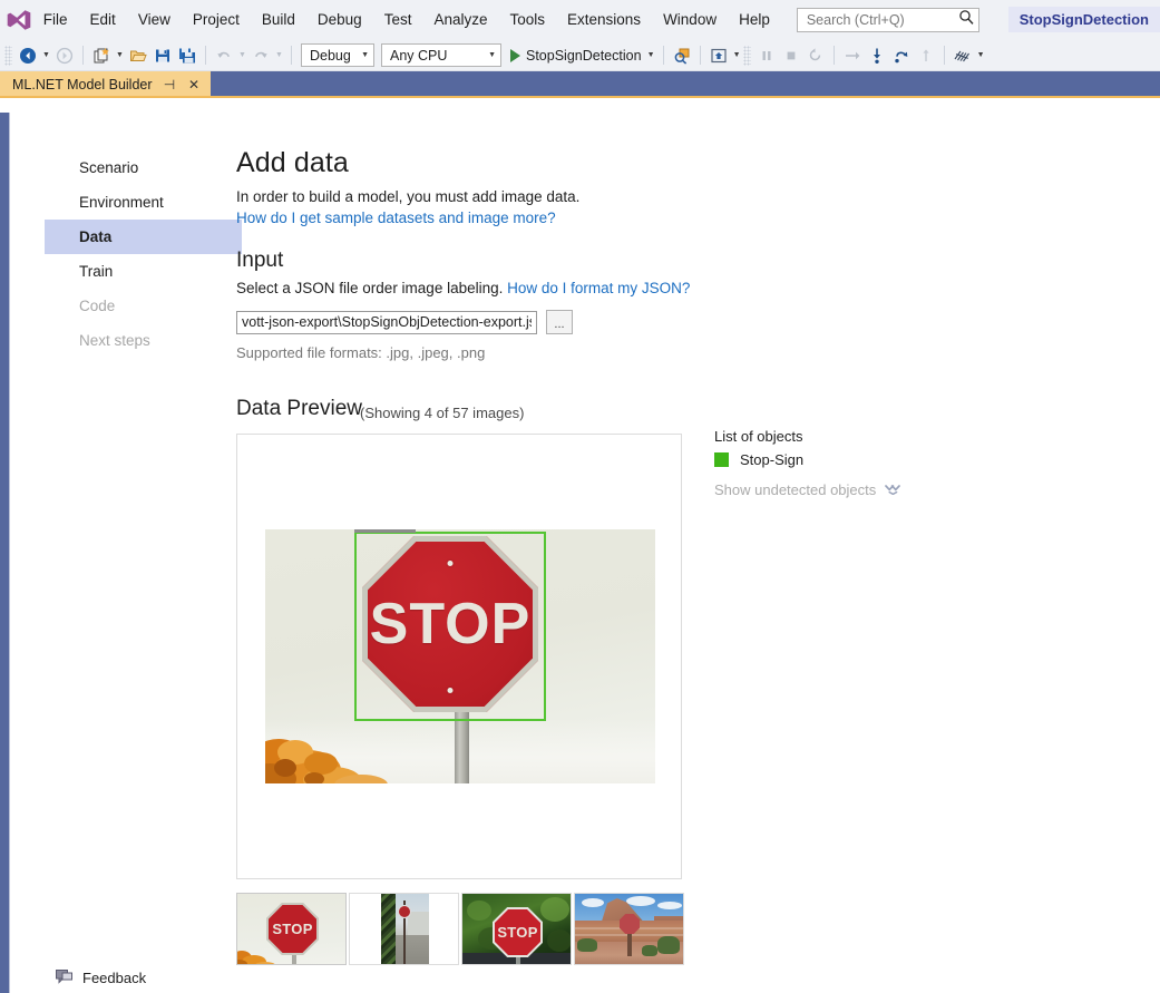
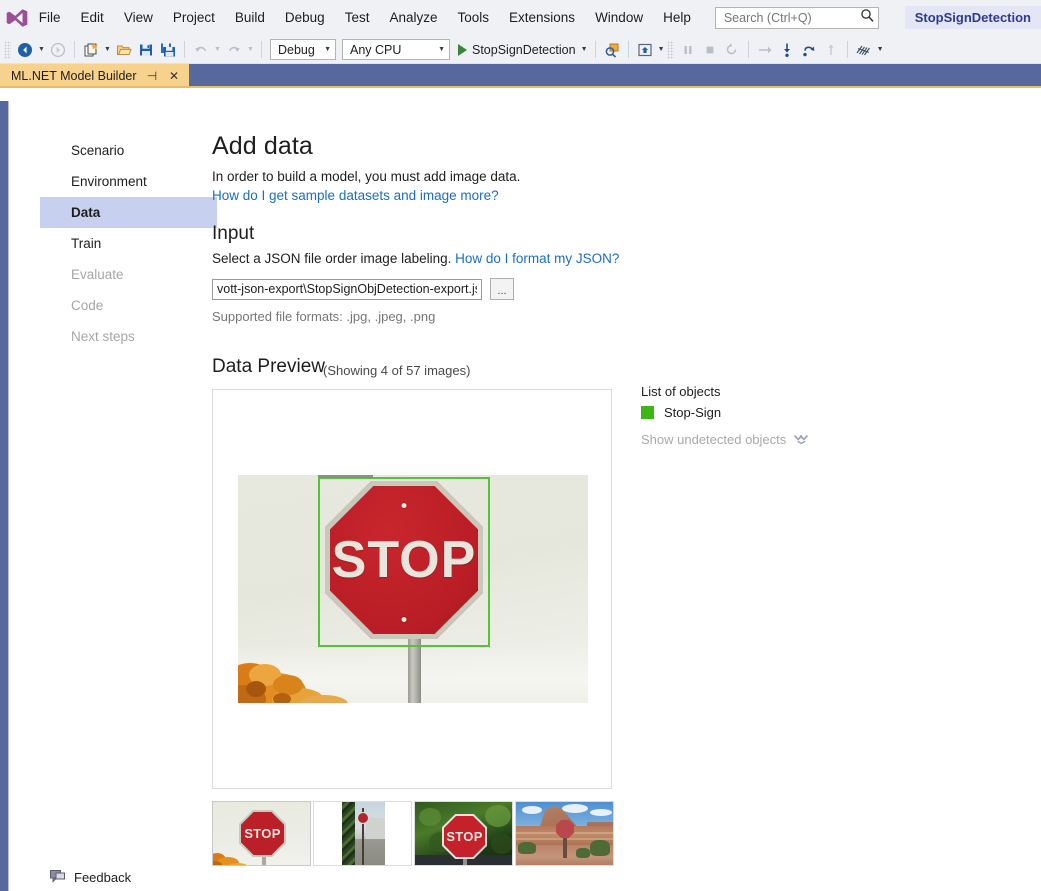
  File
  Edit
  View
  Project
  Build
  Debug
  Test
  Analyze
  Tools
  Extensions
  Window
  Help
  Search (Ctrl+Q)
  StopSignDetection
  Debug
  Any CPU
  StopSignDetection
  ML.NET Model Builder
  ⊣
  ✕
  Scenario
  Environment
  Data
  Train
+ Evaluate
  Code
  Next steps
  Add data
  In order to build a model, you must add image data.
  How do I get sample datasets and image more?
  Input
  Select a JSON file order image labeling. How do I format my JSON?
  vott-json-export\StopSignObjDetection-export.j
  ...
  Supported file formats: .jpg, .jpeg, .png
  Data Preview
  (Showing 4 of 57 images)
  STOP
  List of objects
  Stop-Sign
  Show undetected objects
  STOP
  STOP
  Feedback
